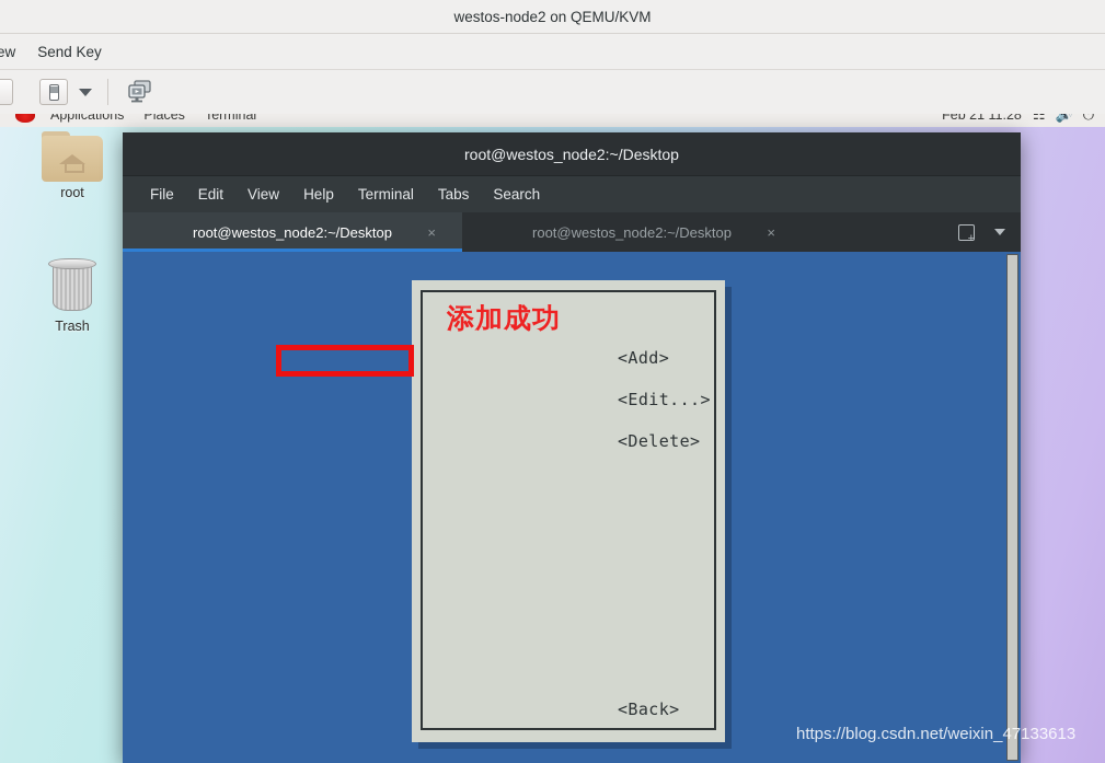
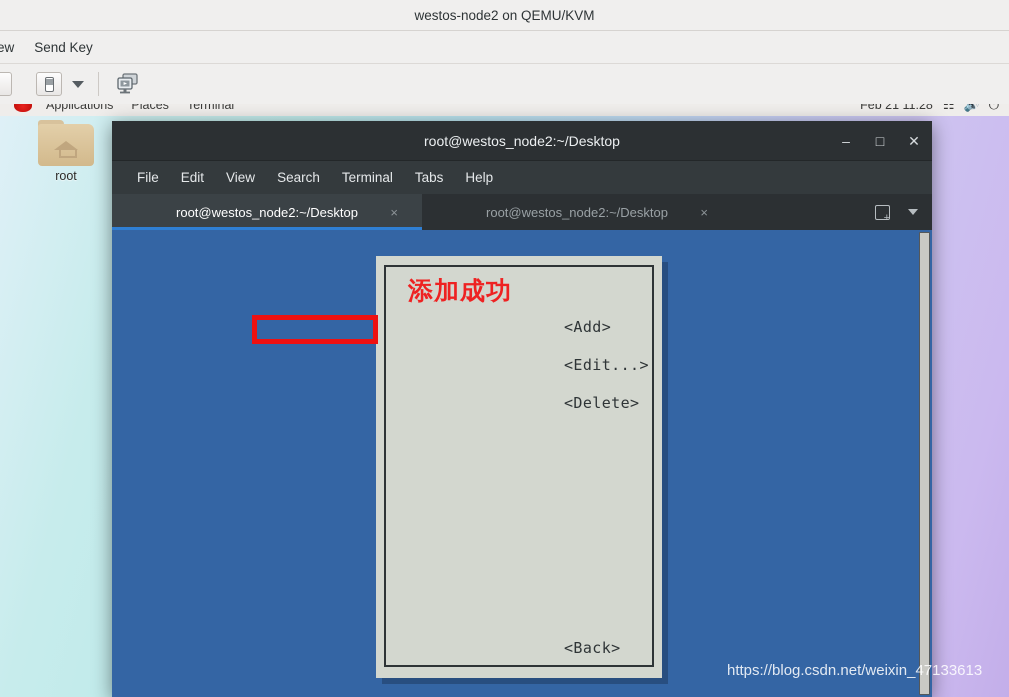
  westos-node2 on QEMU/KVM
  Send Key
  Applications
  Places
  Terminal
  Feb 21 11:28
  ☷
  🔊
  ⏻
  root
- Trash
  root@westos_node2:~/Desktop
+ –
+ □
+ ✕
  File
  Edit
  View
- Help
+ Search
  Terminal
  Tabs
- Search
+ Help
  root@westos_node2:~/Desktop
  ×
  root@westos_node2:~/Desktop
  ×
  添加成功
  <Add>
  <Edit...>
  <Delete>
  <Back>
  https://blog.csdn.net/weixin_47133613
